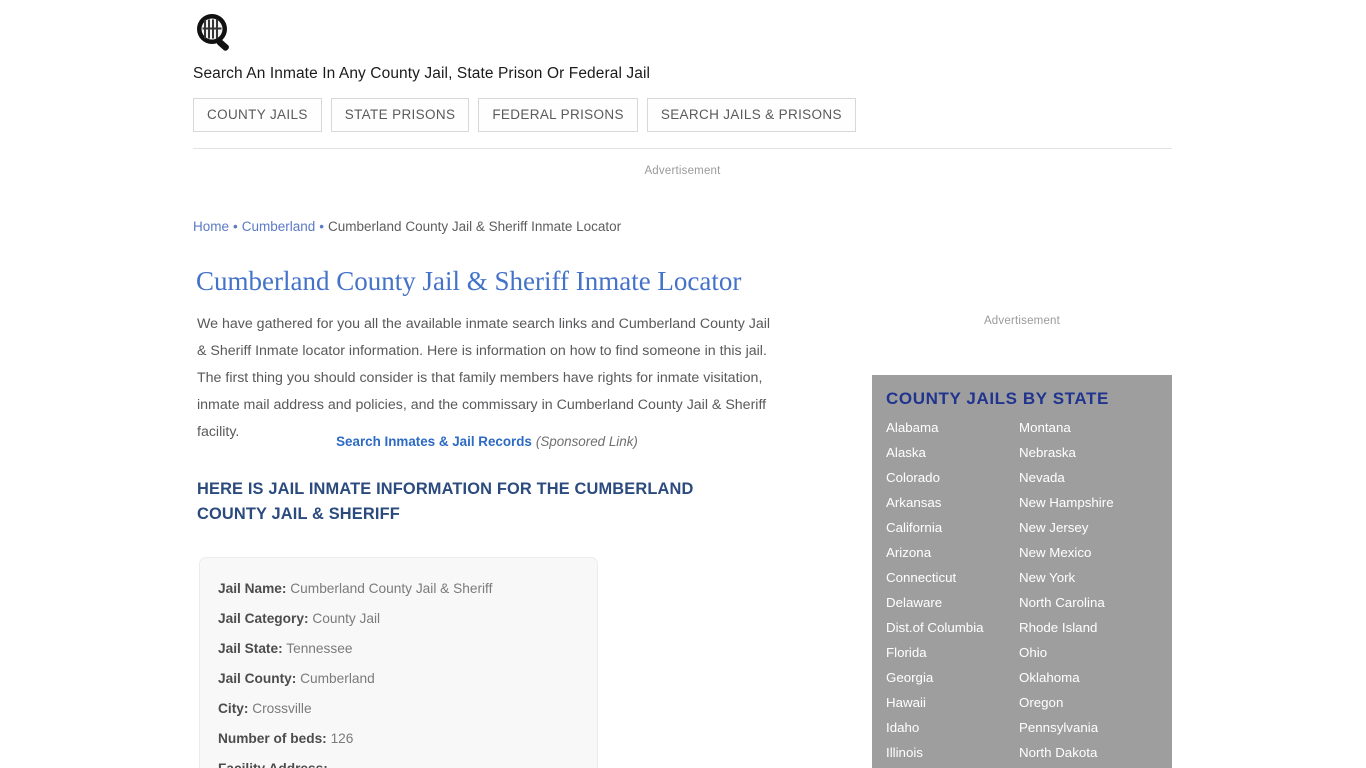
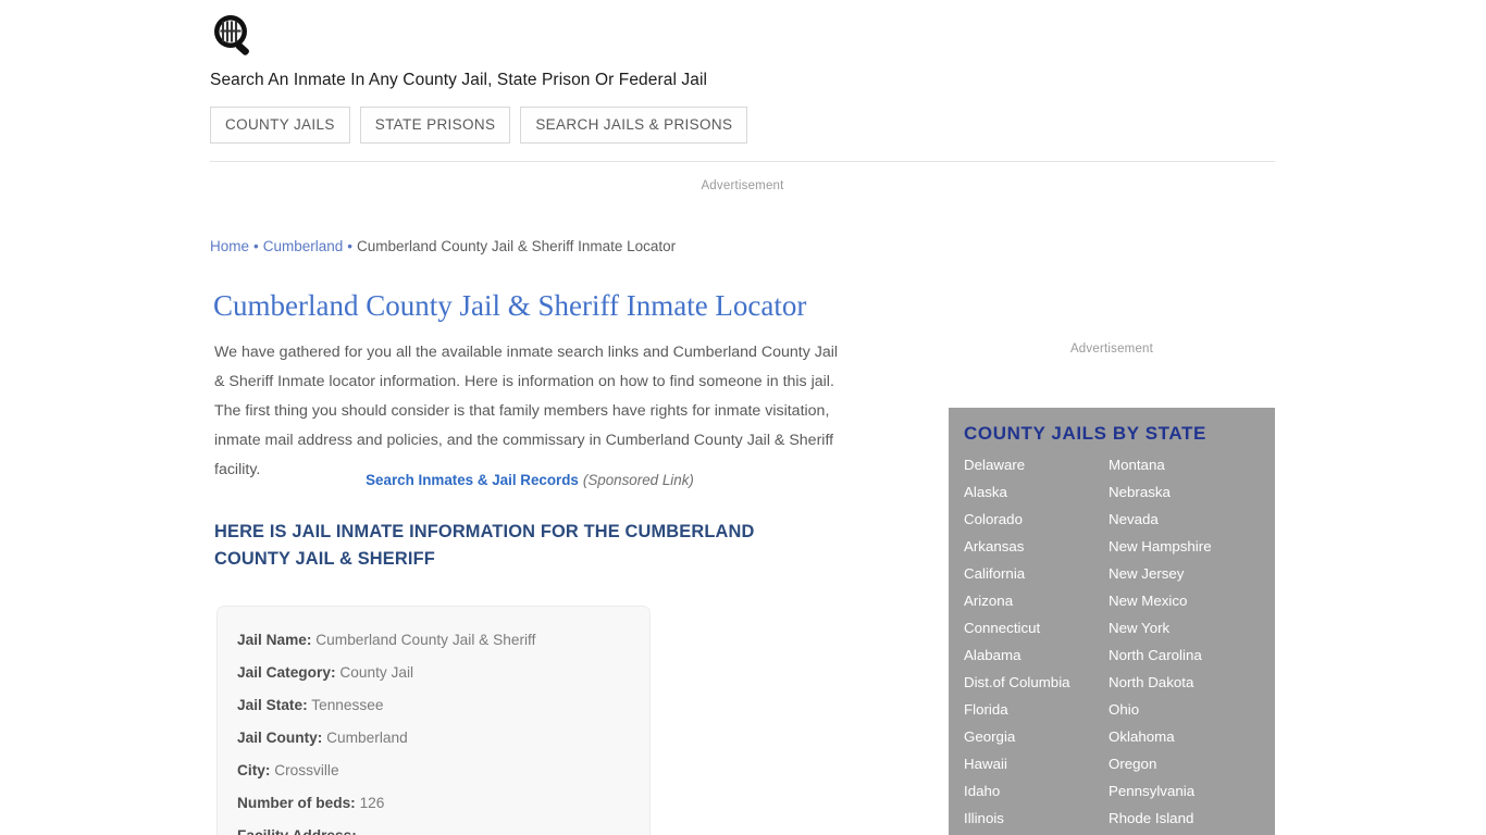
  Search An Inmate In Any County Jail, State Prison Or Federal Jail
  COUNTY JAILS
  STATE PRISONS
- FEDERAL PRISONS
  SEARCH JAILS & PRISONS
  Advertisement
  Advertisement
  Home • Cumberland • Cumberland County Jail & Sheriff Inmate Locator
  Cumberland County Jail & Sheriff Inmate Locator
  We have gathered for you all the available inmate search links and Cumberland County Jail & Sheriff Inmate locator information. Here is information on how to find someone in this jail. The first thing you should consider is that family members have rights for inmate visitation, inmate mail address and policies, and the commissary in Cumberland County Jail & Sheriff facility.
  Search Inmates & Jail Records (Sponsored Link)
  HERE IS JAIL INMATE INFORMATION FOR THE CUMBERLAND COUNTY JAIL & SHERIFF
  Jail Name: Cumberland County Jail & Sheriff
  Jail Category: County Jail
  Jail State: Tennessee
  Jail County: Cumberland
  City: Crossville
  Number of beds: 126
  COUNTY JAILS BY STATE
- Alabama
+ Delaware
  Alaska
  Colorado
  Arkansas
  California
  Arizona
  Connecticut
- Delaware
+ Alabama
  Dist.of Columbia
  Florida
  Georgia
  Hawaii
  Idaho
  Illinois
  Montana
  Nebraska
  Nevada
  New Hampshire
  New Jersey
  New Mexico
  New York
  North Carolina
- Rhode Island
+ North Dakota
  Ohio
  Oklahoma
  Oregon
  Pennsylvania
- North Dakota
+ Rhode Island
